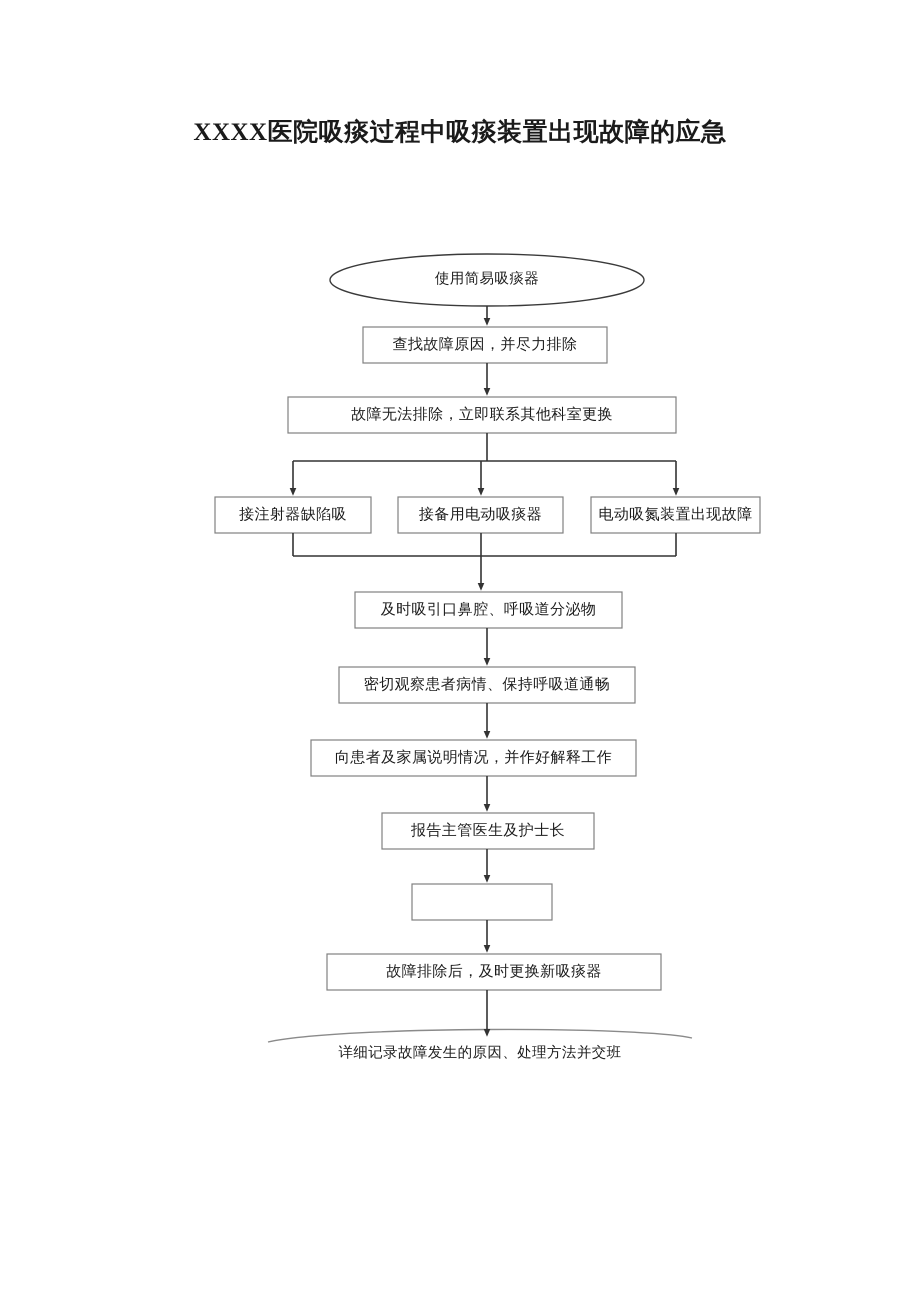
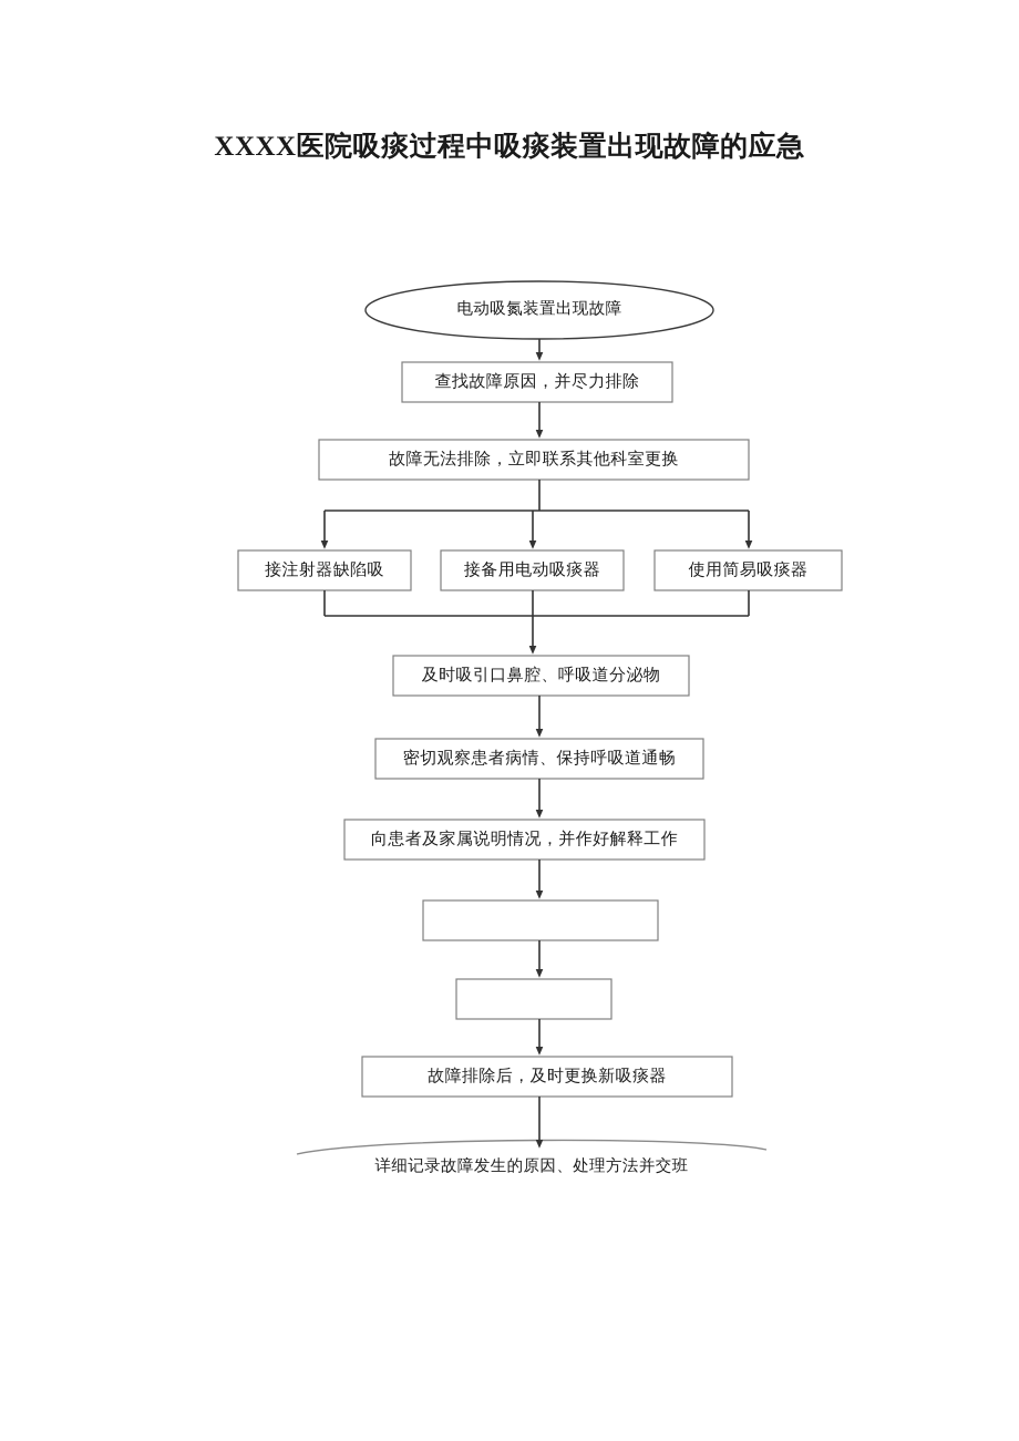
  XXXX医院吸痰过程中吸痰装置出现故障的应急
- 使用简易吸痰器
+ 电动吸氮装置出现故障
  查找故障原因，并尽力排除
  故障无法排除，立即联系其他科室更换
  接注射器缺陷吸
  接备用电动吸痰器
- 电动吸氮装置出现故障
+ 使用简易吸痰器
  及时吸引口鼻腔、呼吸道分泌物
  密切观察患者病情、保持呼吸道通畅
  向患者及家属说明情况，并作好解释工作
- 报告主管医生及护士长
  故障排除后，及时更换新吸痰器
  详细记录故障发生的原因、处理方法并交班
